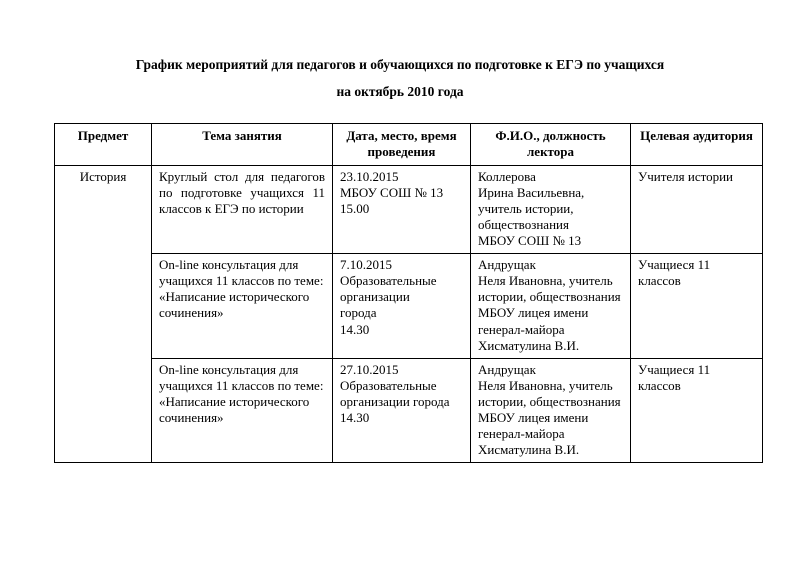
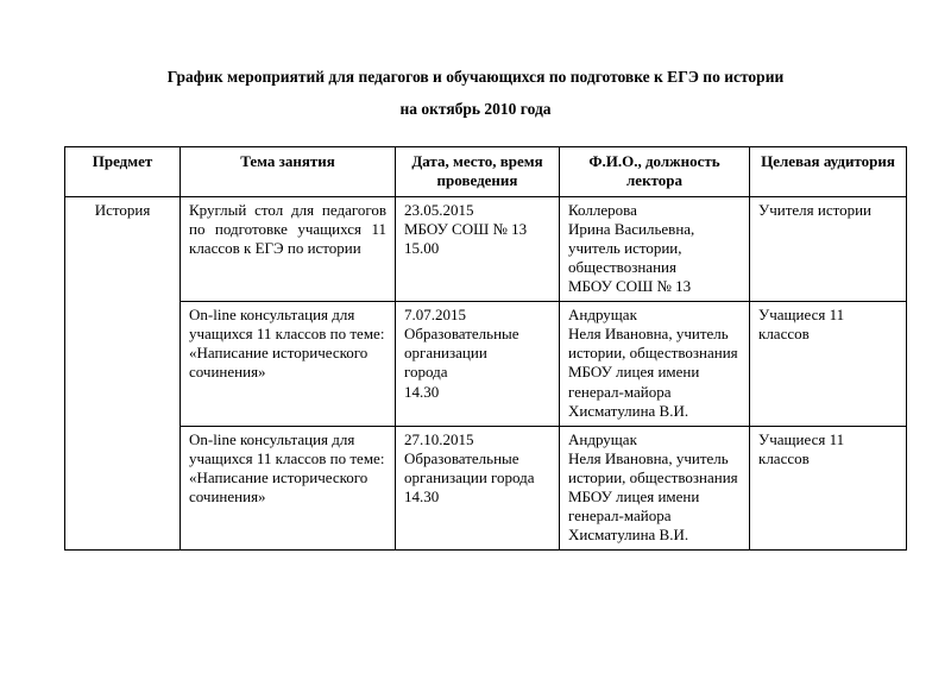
- График мероприятий для педагогов и обучающихся по подготовке к ЕГЭ по учащихся
+ График мероприятий для педагогов и обучающихся по подготовке к ЕГЭ по истории
  на октябрь 2010 года
  Предмет	Тема занятия	Дата, место, время проведения	Ф.И.О., должность лектора	Целевая аудитория
- История	Круглый стол для педагогов по подготовке учащихся 11 классов к ЕГЭ по истории	23.10.2015 МБОУ СОШ № 13 15.00	Коллерова Ирина Васильевна, учитель истории, обществознания МБОУ СОШ № 13	Учителя истории
+ История	Круглый стол для педагогов по подготовке учащихся 11 классов к ЕГЭ по истории	23.05.2015 МБОУ СОШ № 13 15.00	Коллерова Ирина Васильевна, учитель истории, обществознания МБОУ СОШ № 13	Учителя истории
- On-line консультация для учащихся 11 классов по теме: «Написание исторического сочинения»	7.10.2015 Образовательные организации города 14.30	Андрущак Неля Ивановна, учитель истории, обществознания МБОУ лицея имени генерал-майора Хисматулина В.И.	Учащиеся 11 классов
+ On-line консультация для учащихся 11 классов по теме: «Написание исторического сочинения»	7.07.2015 Образовательные организации города 14.30	Андрущак Неля Ивановна, учитель истории, обществознания МБОУ лицея имени генерал-майора Хисматулина В.И.	Учащиеся 11 классов
  On-line консультация для учащихся 11 классов по теме: «Написание исторического сочинения»	27.10.2015 Образовательные организации города 14.30	Андрущак Неля Ивановна, учитель истории, обществознания МБОУ лицея имени генерал-майора Хисматулина В.И.	Учащиеся 11 классов
